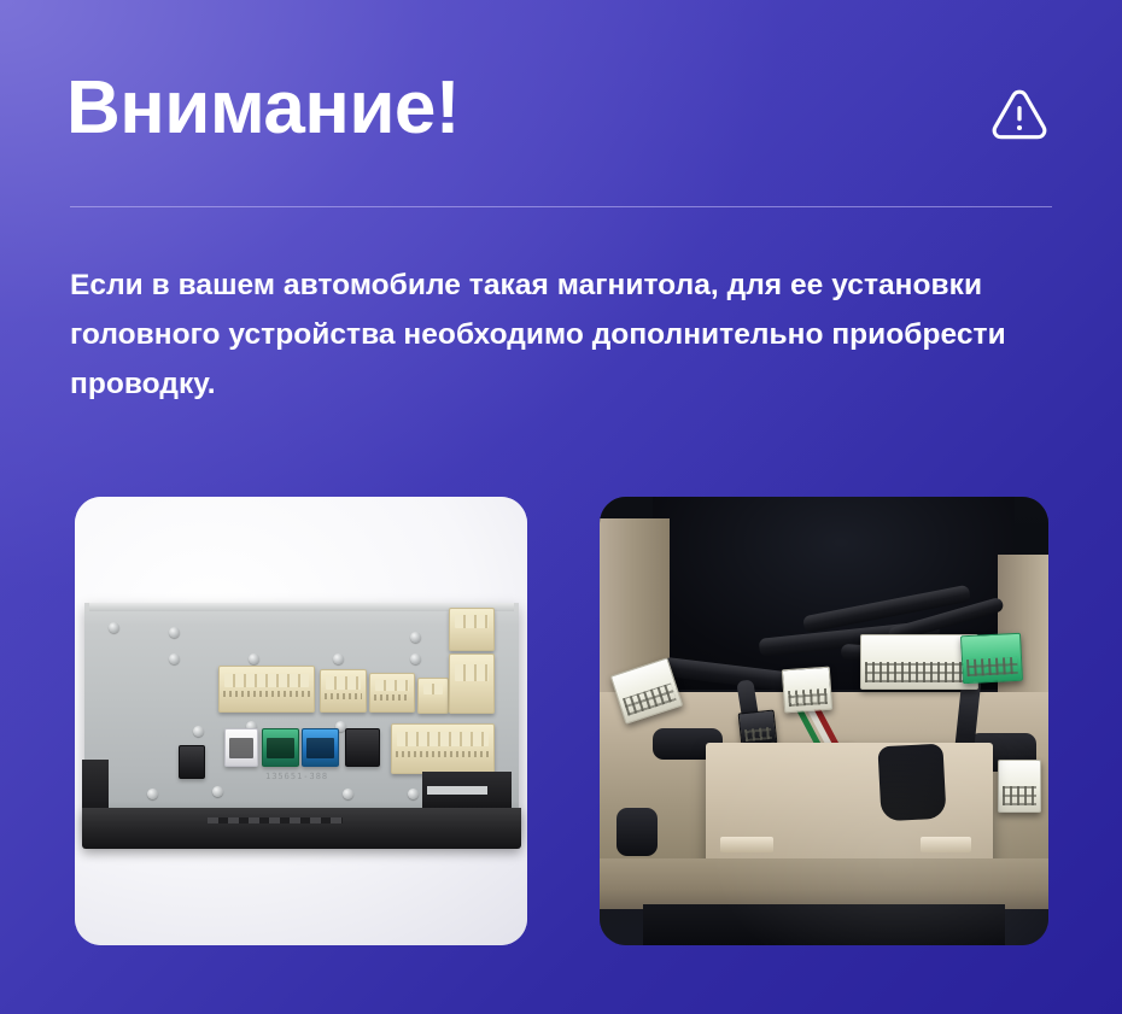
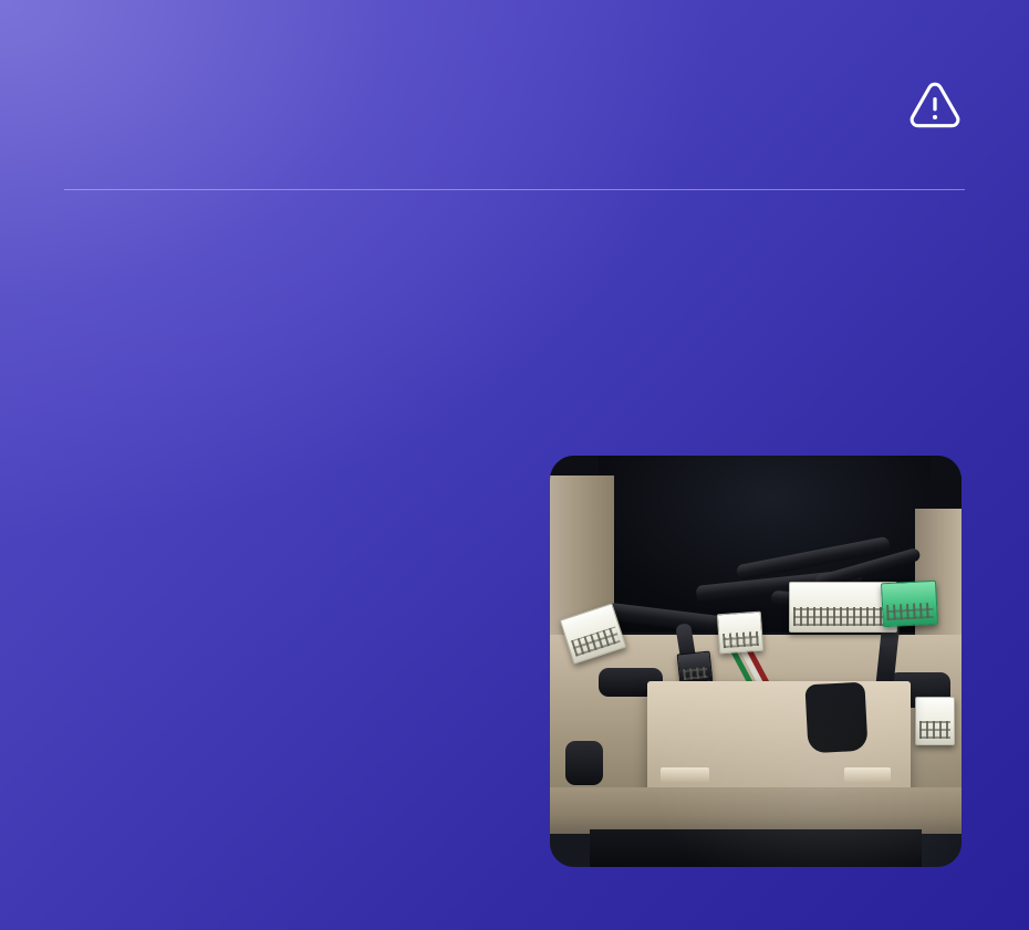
- Внимание!
- Если в вашем автомобиле такая магнитола, для ее установки головного устройства необходимо дополнительно приобрести проводку.
- 135651-388
